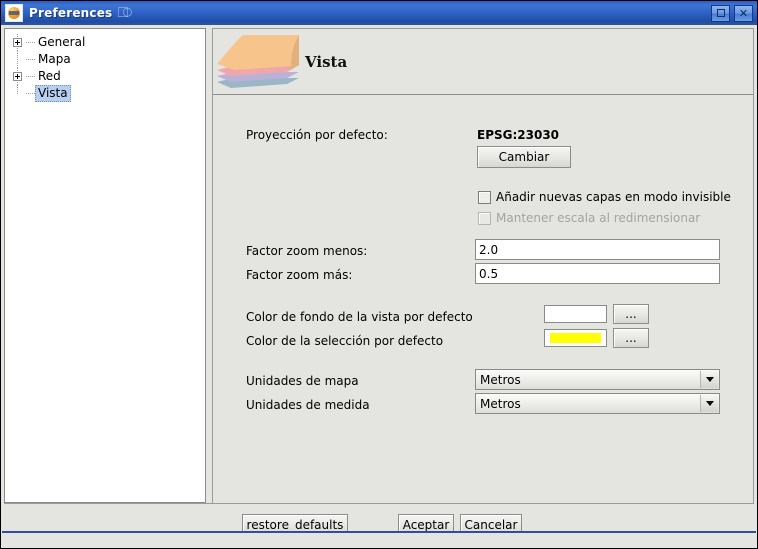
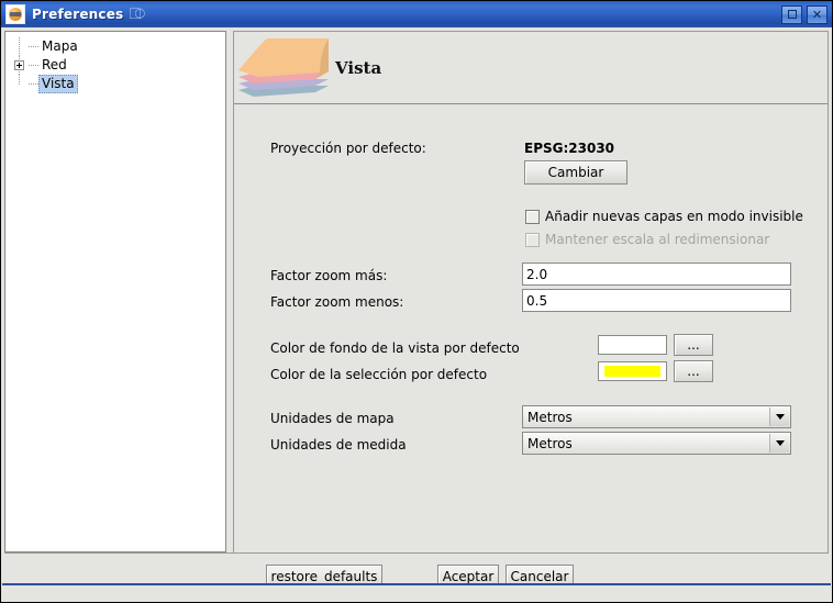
  Preferences
  ⎄
  ✕
- General
  Mapa
  Red
  Vista
  Vista
  Proyección por defecto:
  EPSG:23030
  Cambiar
  Añadir nuevas capas en modo invisible
  Mantener escala al redimensionar
- Factor zoom menos:
+ Factor zoom más:
  2.0
- Factor zoom más:
+ Factor zoom menos:
  0.5
  Color de fondo de la vista por defecto
  ...
  Color de la selección por defecto
  ...
  Unidades de mapa
  Metros
  Unidades de medida
  Metros
  restore_defaults
  Aceptar
  Cancelar
